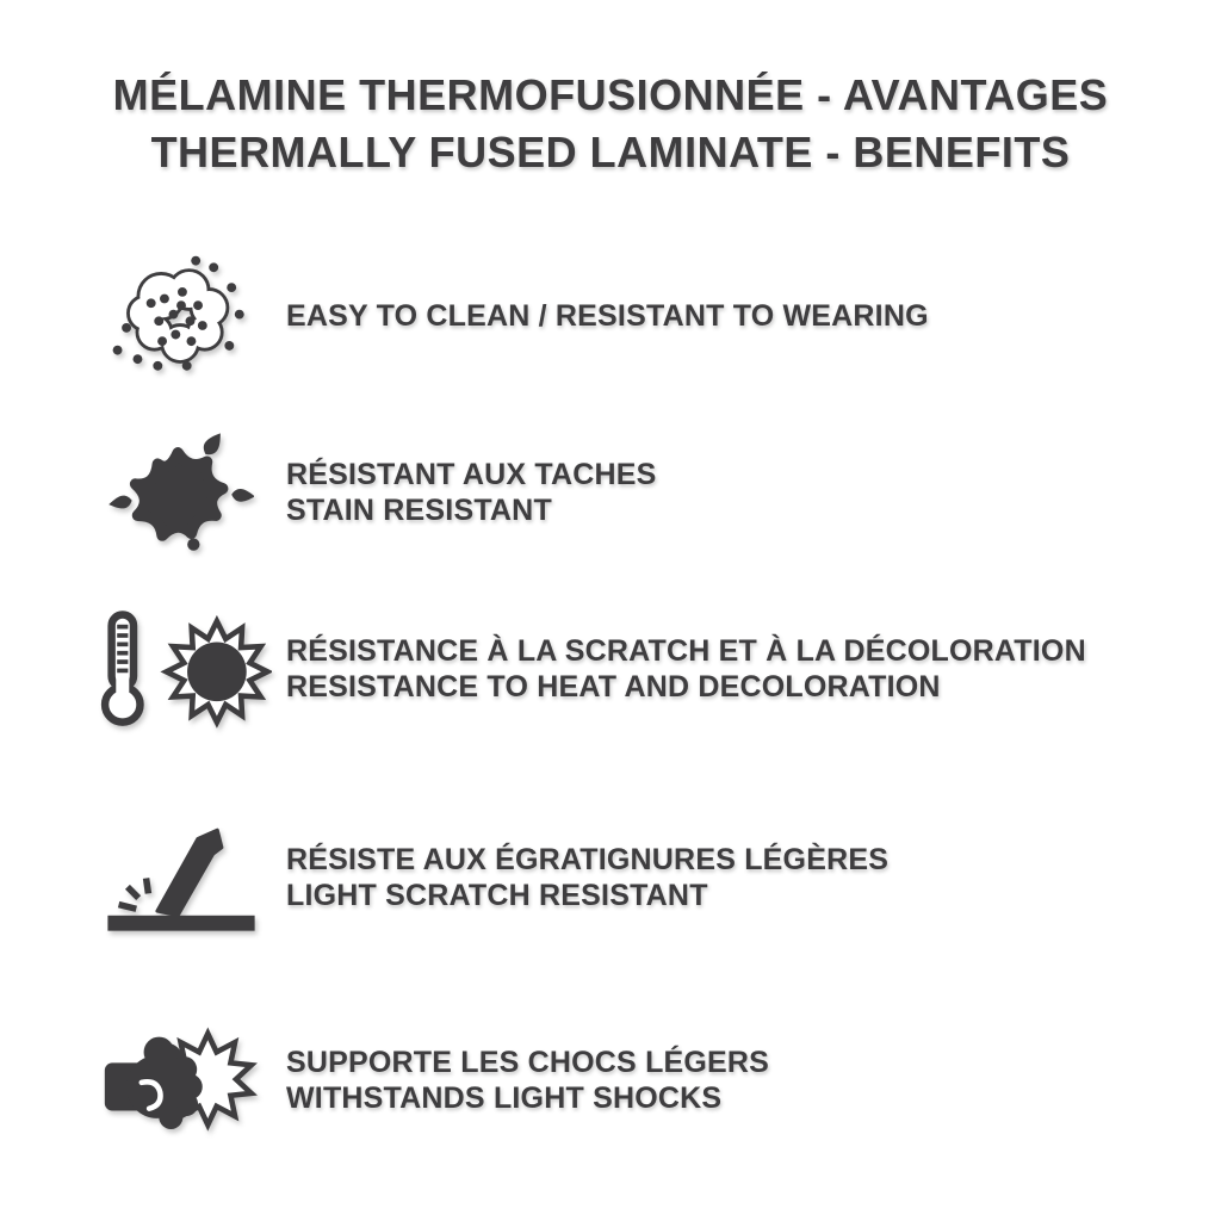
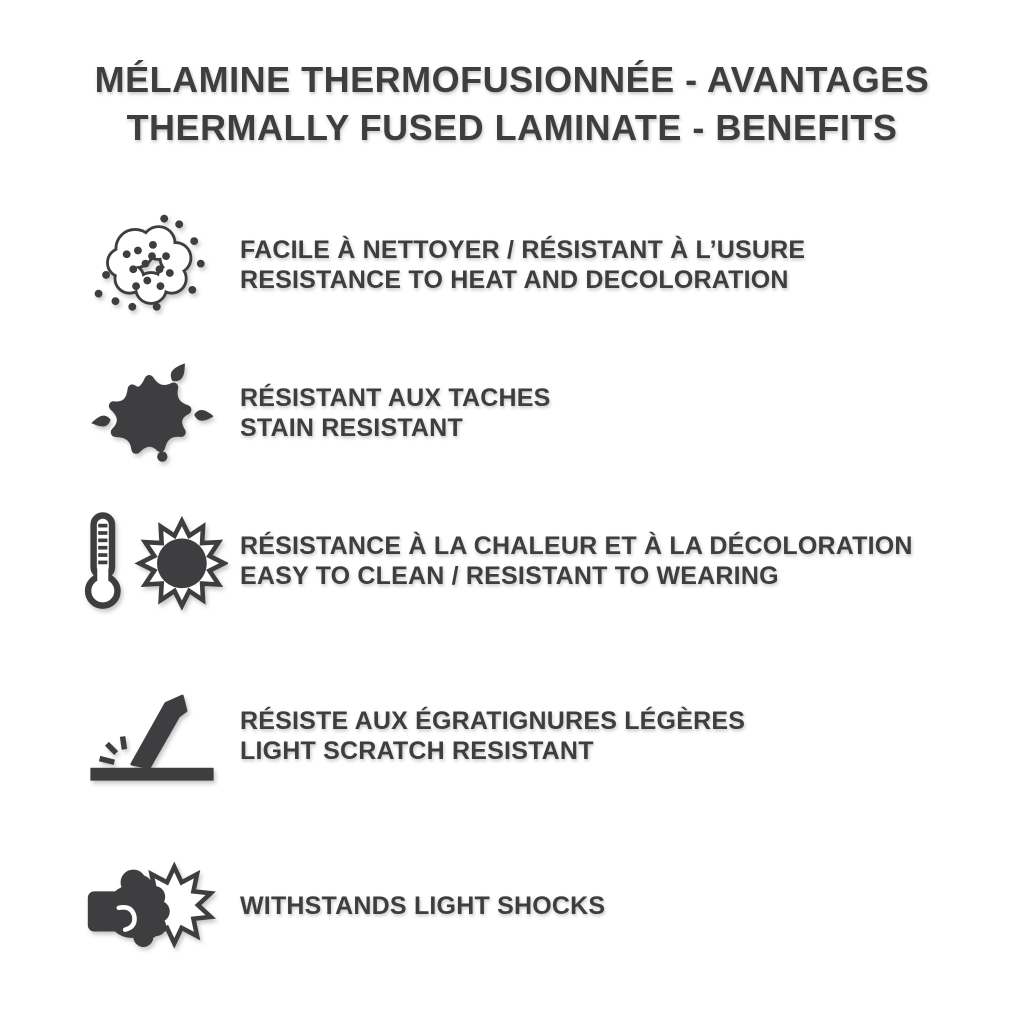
  MÉLAMINE THERMOFUSIONNÉE - AVANTAGES
  THERMALLY FUSED LAMINATE - BENEFITS
+ FACILE À NETTOYER / RÉSISTANT À L’USURE
- EASY TO CLEAN / RESISTANT TO WEARING
+ RESISTANCE TO HEAT AND DECOLORATION
  RÉSISTANT AUX TACHES
  STAIN RESISTANT
- RÉSISTANCE À LA SCRATCH ET À LA DÉCOLORATION
+ RÉSISTANCE À LA CHALEUR ET À LA DÉCOLORATION
- RESISTANCE TO HEAT AND DECOLORATION
+ EASY TO CLEAN / RESISTANT TO WEARING
  RÉSISTE AUX ÉGRATIGNURES LÉGÈRES
  LIGHT SCRATCH RESISTANT
- SUPPORTE LES CHOCS LÉGERS
  WITHSTANDS LIGHT SHOCKS
